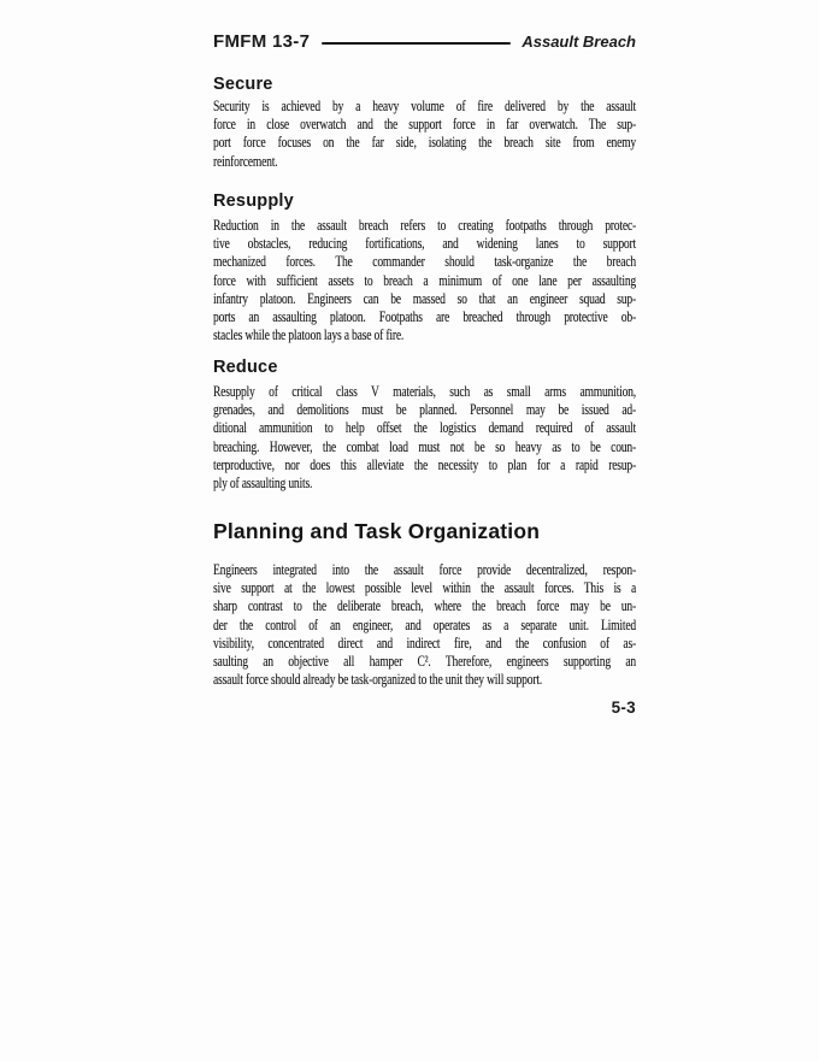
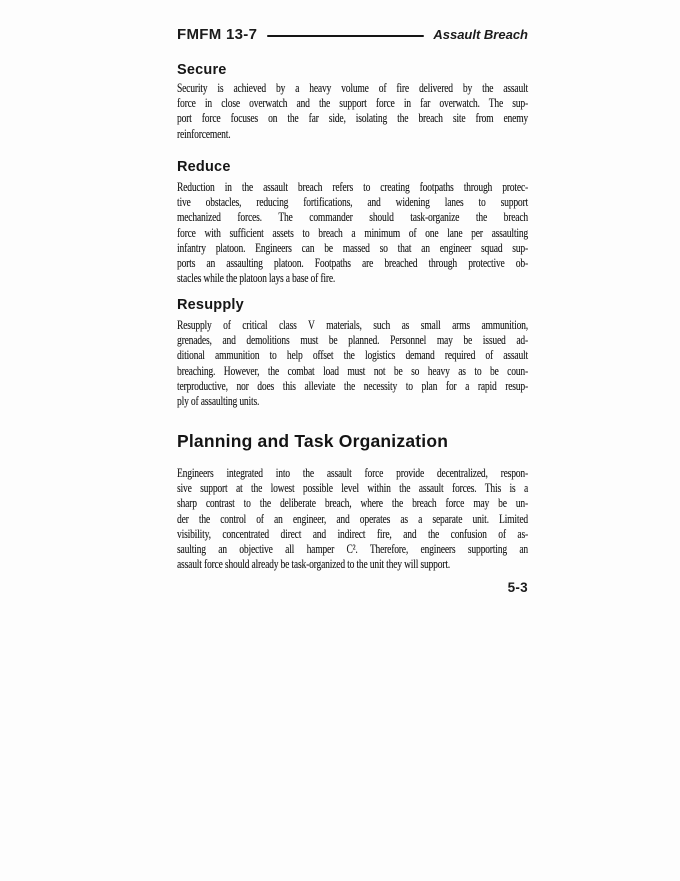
  FMFM 13-7
  Assault Breach
  Secure
  Security is achieved by a heavy volume of fire delivered by the assault
  force in close overwatch and the support force in far overwatch. The sup-
  port force focuses on the far side, isolating the breach site from enemy
  reinforcement.
- Resupply
+ Reduce
  Reduction in the assault breach refers to creating footpaths through protec-
  tive obstacles, reducing fortifications, and widening lanes to support
  mechanized forces. The commander should task-organize the breach
  force with sufficient assets to breach a minimum of one lane per assaulting
  infantry platoon. Engineers can be massed so that an engineer squad sup-
  ports an assaulting platoon. Footpaths are breached through protective ob-
  stacles while the platoon lays a base of fire.
- Reduce
+ Resupply
  Resupply of critical class V materials, such as small arms ammunition,
  grenades, and demolitions must be planned. Personnel may be issued ad-
  ditional ammunition to help offset the logistics demand required of assault
  breaching. However, the combat load must not be so heavy as to be coun-
  terproductive, nor does this alleviate the necessity to plan for a rapid resup-
  ply of assaulting units.
  Planning and Task Organization
  Engineers integrated into the assault force provide decentralized, respon-
  sive support at the lowest possible level within the assault forces. This is a
  sharp contrast to the deliberate breach, where the breach force may be un-
  der the control of an engineer, and operates as a separate unit. Limited
  visibility, concentrated direct and indirect fire, and the confusion of as-
  saulting an objective all hamper C². Therefore, engineers supporting an
  assault force should already be task-organized to the unit they will support.
  5-3
